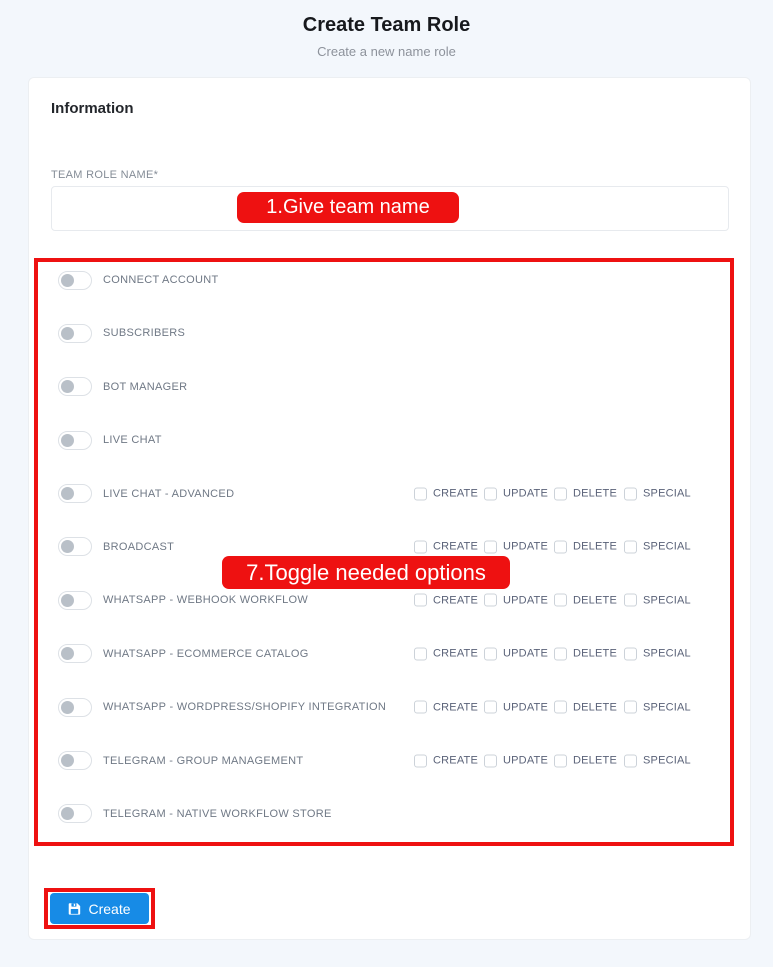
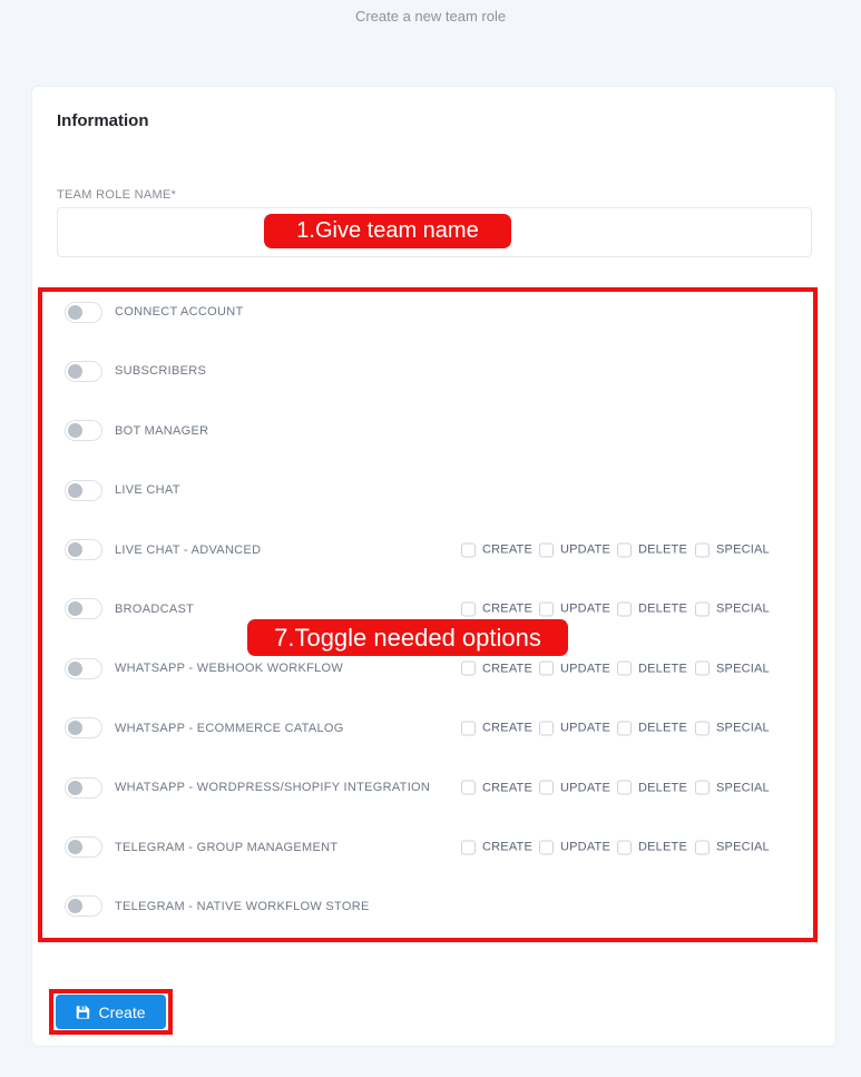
- Create Team Role
- Create a new name role
+ Create a new team role
  Information
  TEAM ROLE NAME*
  CONNECT ACCOUNT
  SUBSCRIBERS
  BOT MANAGER
  LIVE CHAT
  LIVE CHAT - ADVANCED
  CREATE
  UPDATE
  DELETE
  SPECIAL
  BROADCAST
  CREATE
  UPDATE
  DELETE
  SPECIAL
  WHATSAPP - WEBHOOK WORKFLOW
  CREATE
  UPDATE
  DELETE
  SPECIAL
  WHATSAPP - ECOMMERCE CATALOG
  CREATE
  UPDATE
  DELETE
  SPECIAL
  WHATSAPP - WORDPRESS/SHOPIFY INTEGRATION
  CREATE
  UPDATE
  DELETE
  SPECIAL
  TELEGRAM - GROUP MANAGEMENT
  CREATE
  UPDATE
  DELETE
  SPECIAL
  TELEGRAM - NATIVE WORKFLOW STORE
  Create
  1.Give team name
  7.Toggle needed options
